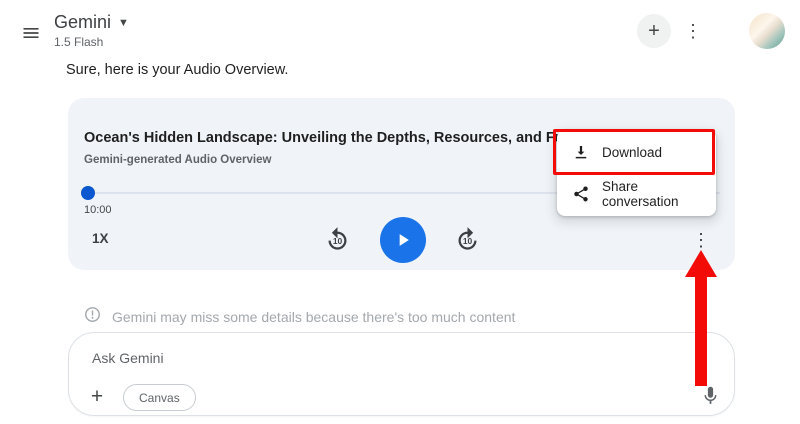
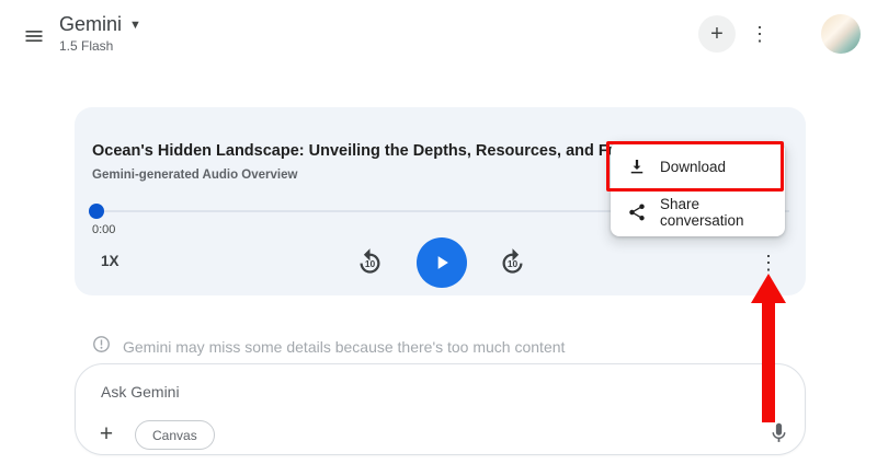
  Gemini
  ▼
  1.5 Flash
  +
  ⋮
- Sure, here is your Audio Overview.
  Ocean's Hidden Landscape: Unveiling the Depths, Resources, and F
  Gemini-generated Audio Overview
- 10:00
+ 0:00
  1X
  10
  10
  ⋮
  Download
  Share conversation
  Gemini may miss some details because there's too much content
  Ask Gemini
  +
  Canvas
